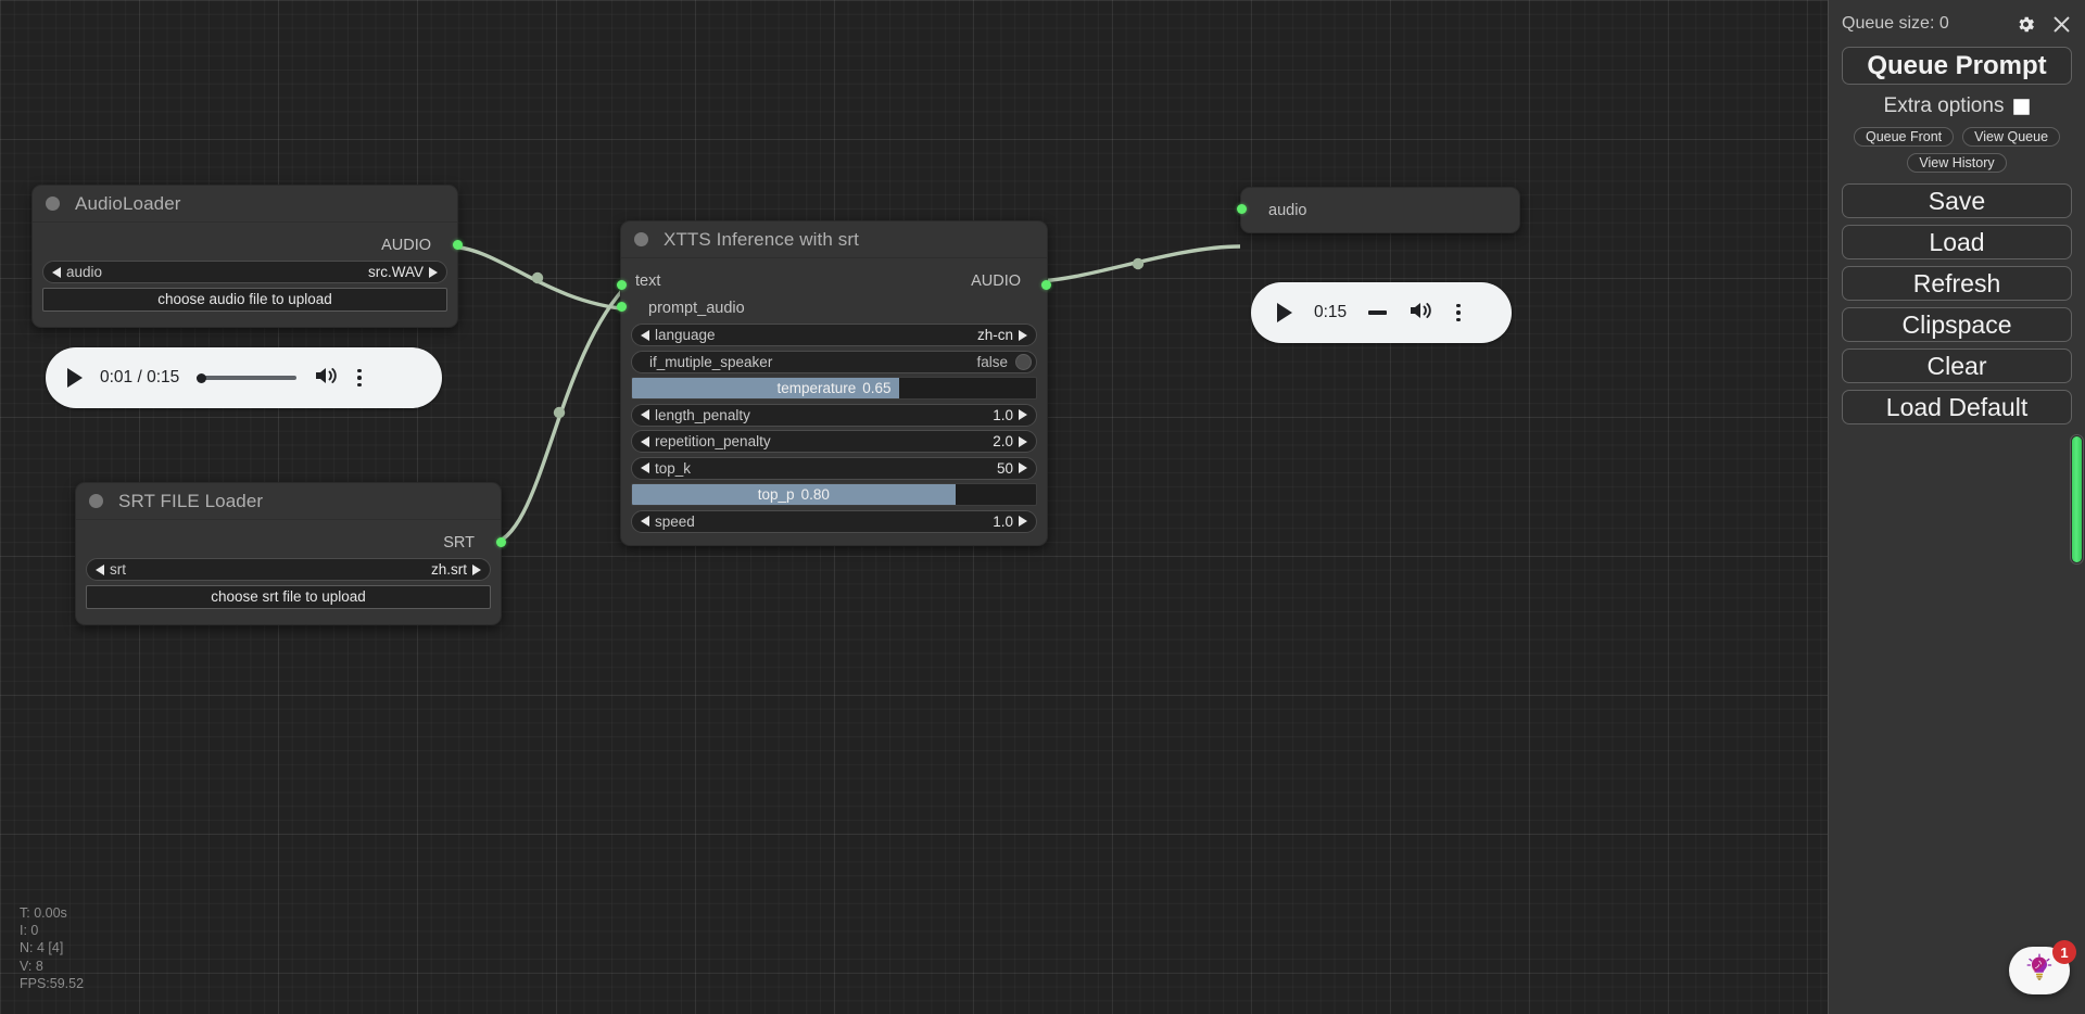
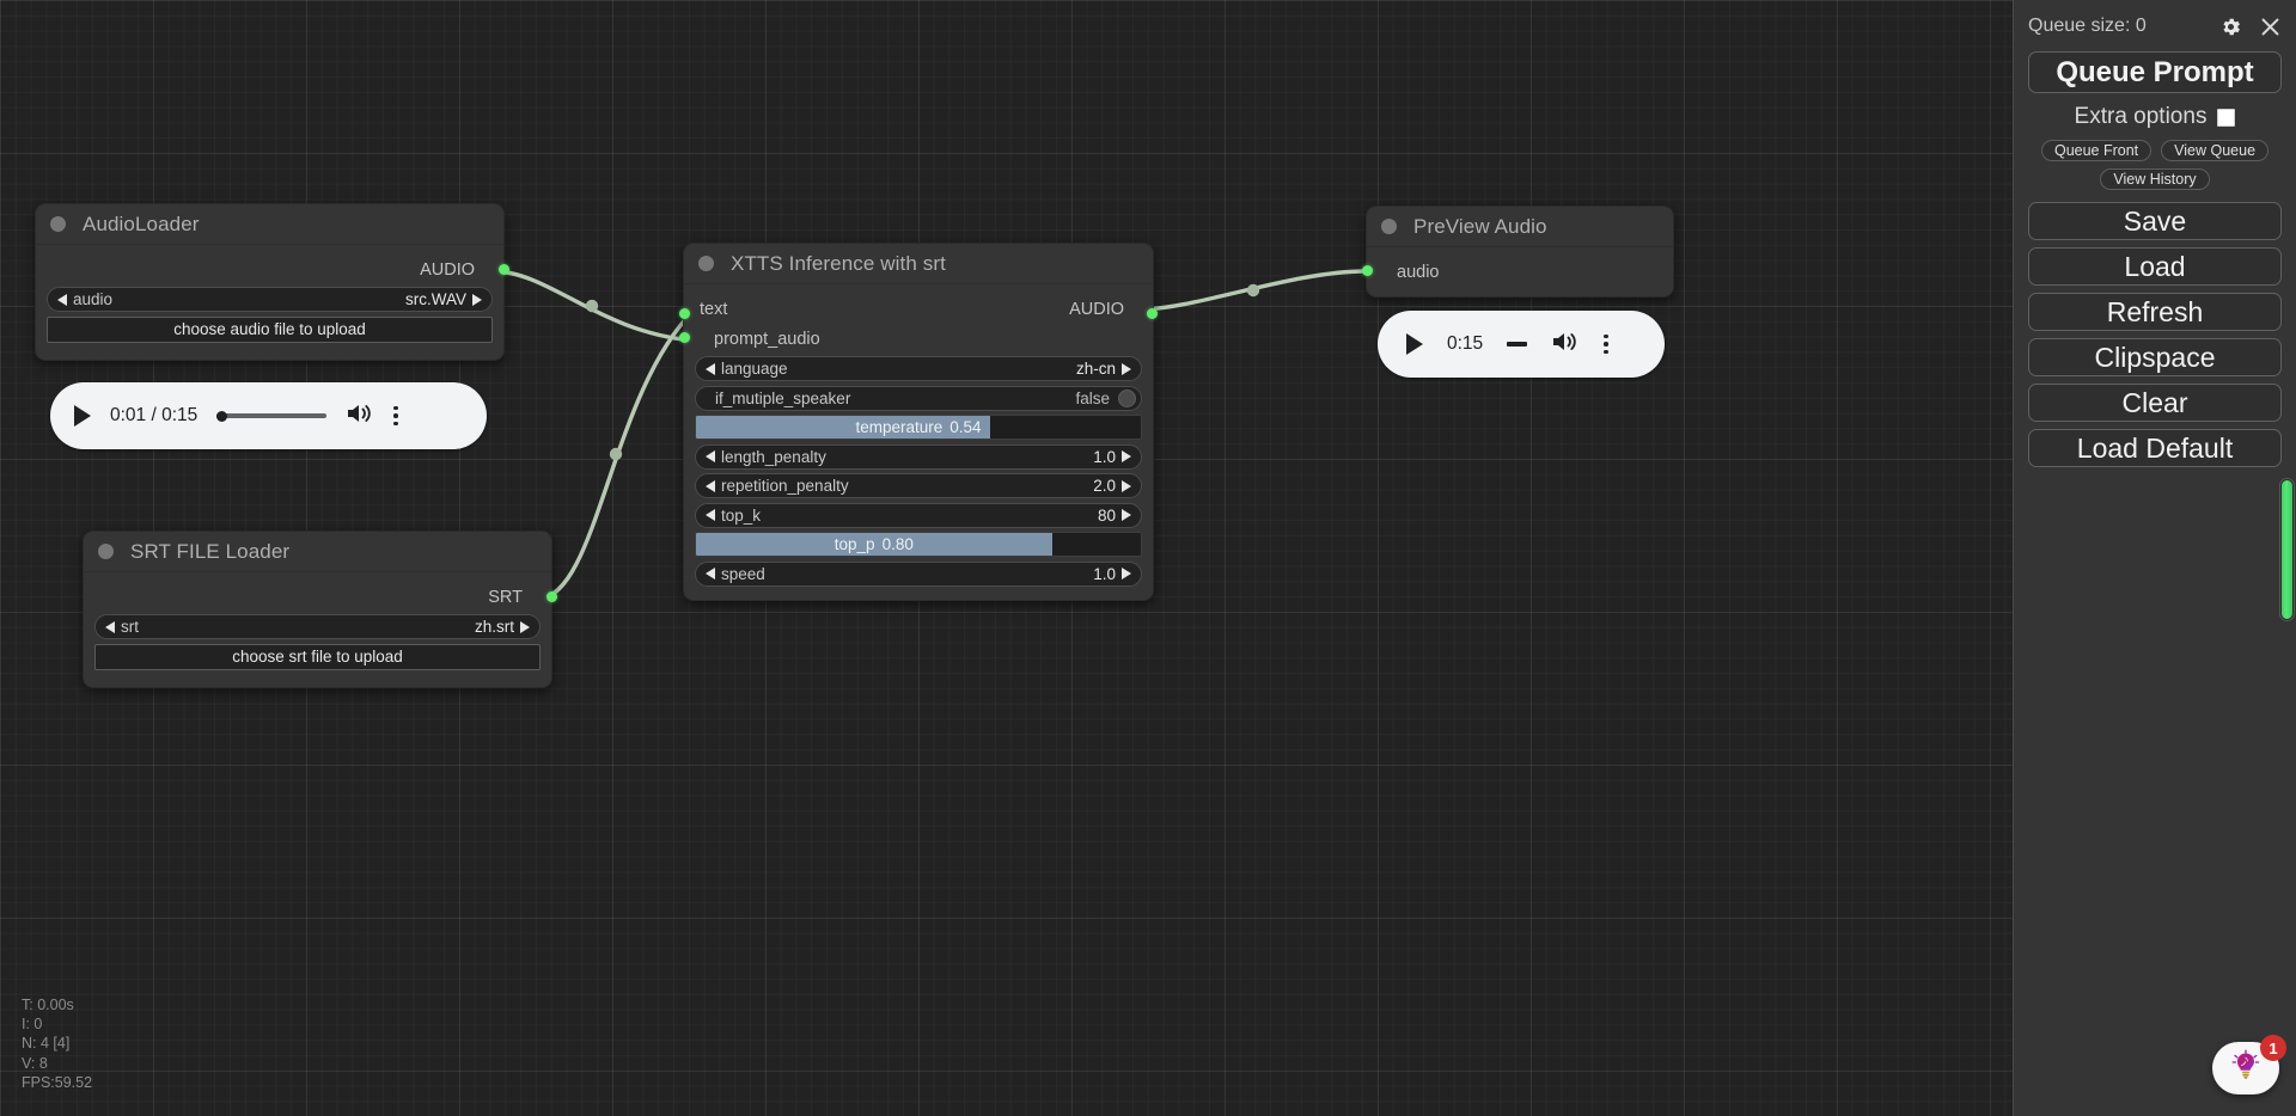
  AudioLoader
  AUDIO
  audio
  src.WAV
  choose audio file to upload
  0:01 / 0:15
  SRT FILE Loader
  SRT
  srt
  zh.srt
  choose srt file to upload
  XTTS Inference with srt
  text
  AUDIO
  prompt_audio
  language
  zh-cn
  if_mutiple_speaker
  false
- temperature 0.65
+ temperature 0.54
  length_penalty
  1.0
  repetition_penalty
  2.0
  top_k
- 50
+ 80
  top_p 0.80
  speed
  1.0
+ PreView Audio
  audio
  0:15
  T: 0.00s
  I: 0
  N: 4 [4]
  V: 8
  FPS:59.52
  Queue size: 0
  Queue Prompt
  Extra options
  Queue Front
  View Queue
  View History
  Save
  Load
  Refresh
  Clipspace
  Clear
  Load Default
  1
